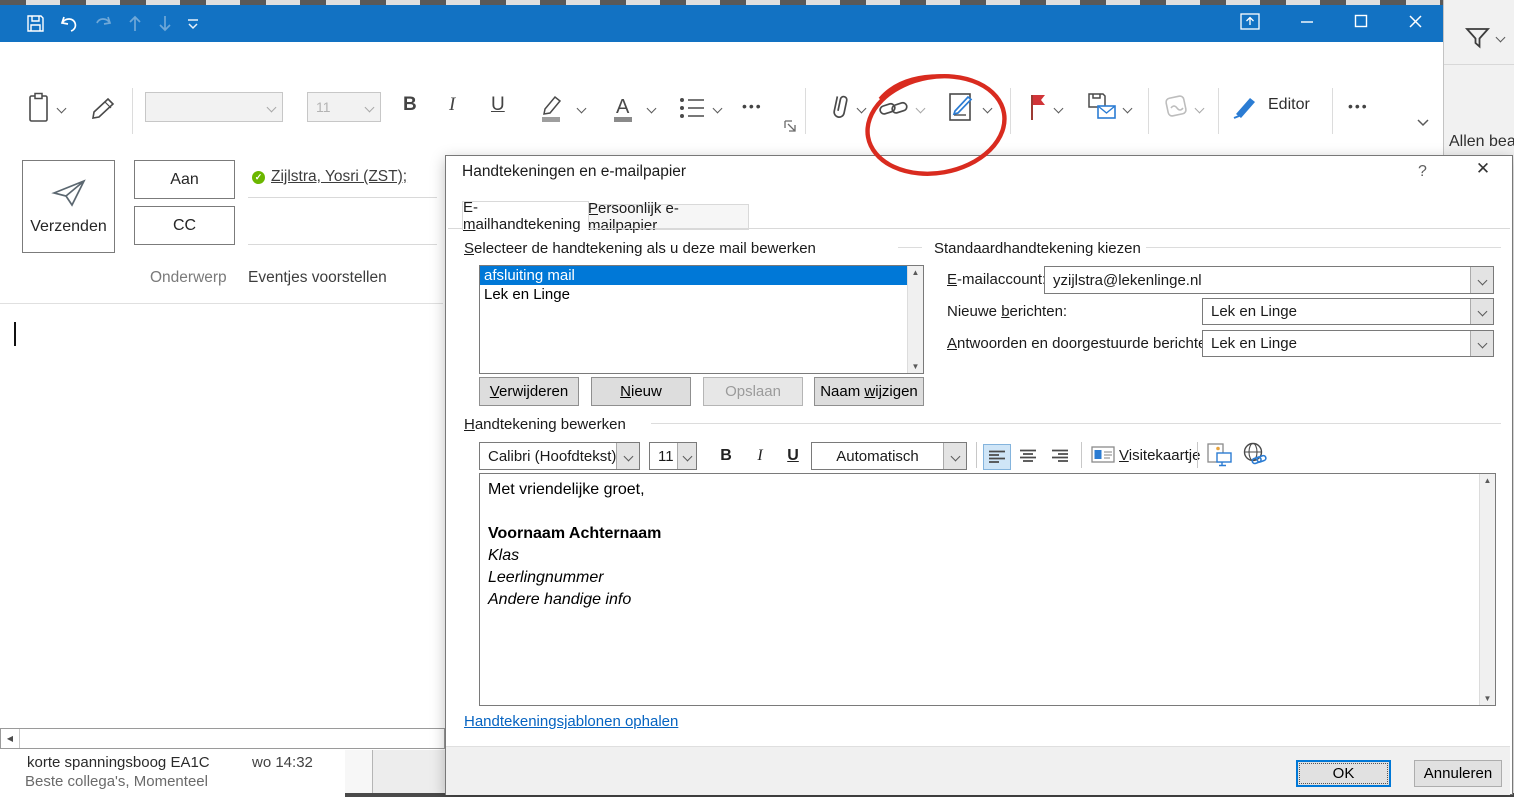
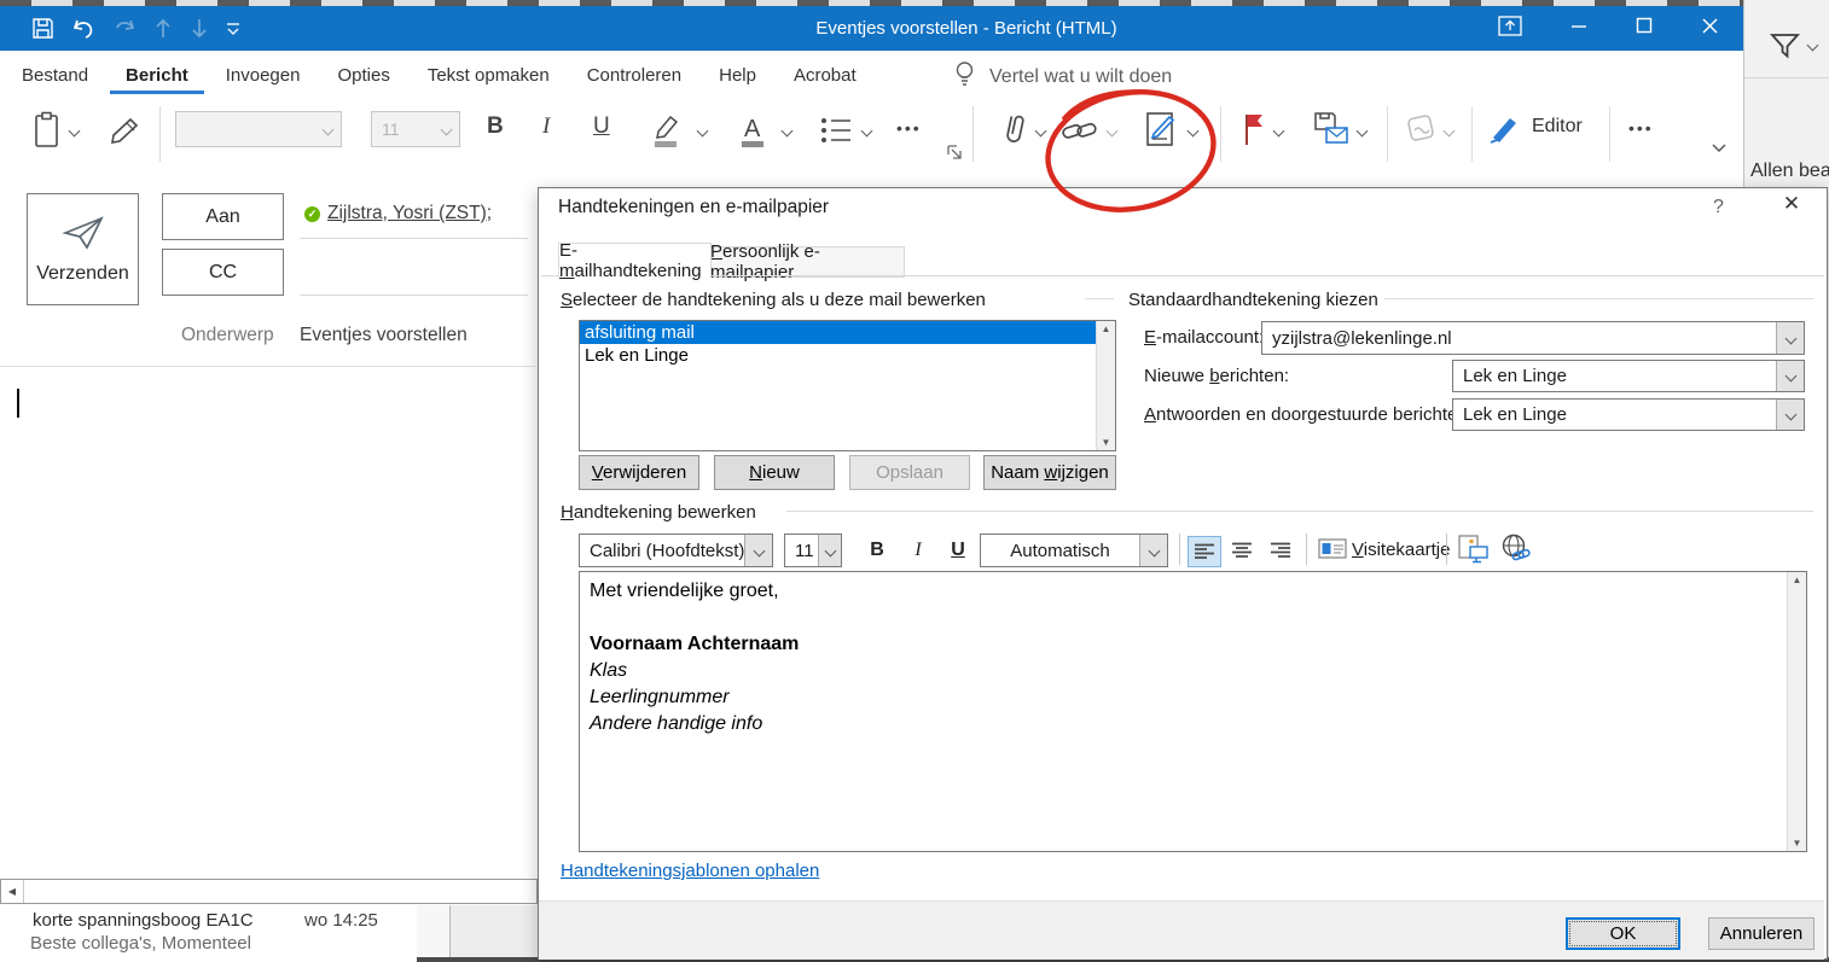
+ Eventjes voorstellen - Bericht (HTML)
  Allen bea
+ Bestand
+ Bericht
+ Invoegen
+ Opties
+ Tekst opmaken
+ Controleren
+ Help
+ Acrobat
+ Vertel wat u wilt doen
  11
  B
  I
  U
  A
  •••
  Editor
  •••
  Verzenden
  Aan
  CC
  ✓
  Zijlstra, Yosri (ZST);
  Onderwerp
  Eventjes voorstellen
  ◀
  korte spanningsboog EA1C
- wo 14:32
+ wo 14:25
  Beste collega's, Momenteel
  Handtekeningen en e-mailpapier
  ?
  ✕
  E-mailhandtekening
  Persoonlijk e-mailpapier
  Selecteer de handtekening als u deze mail bewerken
  afsluiting mail
  Lek en Linge
  ▲
  ▼
  Verwijderen
  Nieuw
  Opslaan
  Naam wijzigen
  Standaardhandtekening kiezen
  E-mailaccount
  yzijlstra@lekenlinge.nl
  Nieuwe berichten:
  Lek en Linge
  Antwoorden en doorgestuurde bericht
  Lek en Linge
  Handtekening bewerken
  Calibri (Hoofdtekst)
  11
  B
  I
  U
  Automatisch
  Visitekaartj
  Met vriendelijke groet,
  Voornaam Achternaam
  Klas
  Leerlingnummer
  Andere handige info
  ▲
  ▼
  Handtekeningsjablonen ophalen
  OK
  Annuleren
